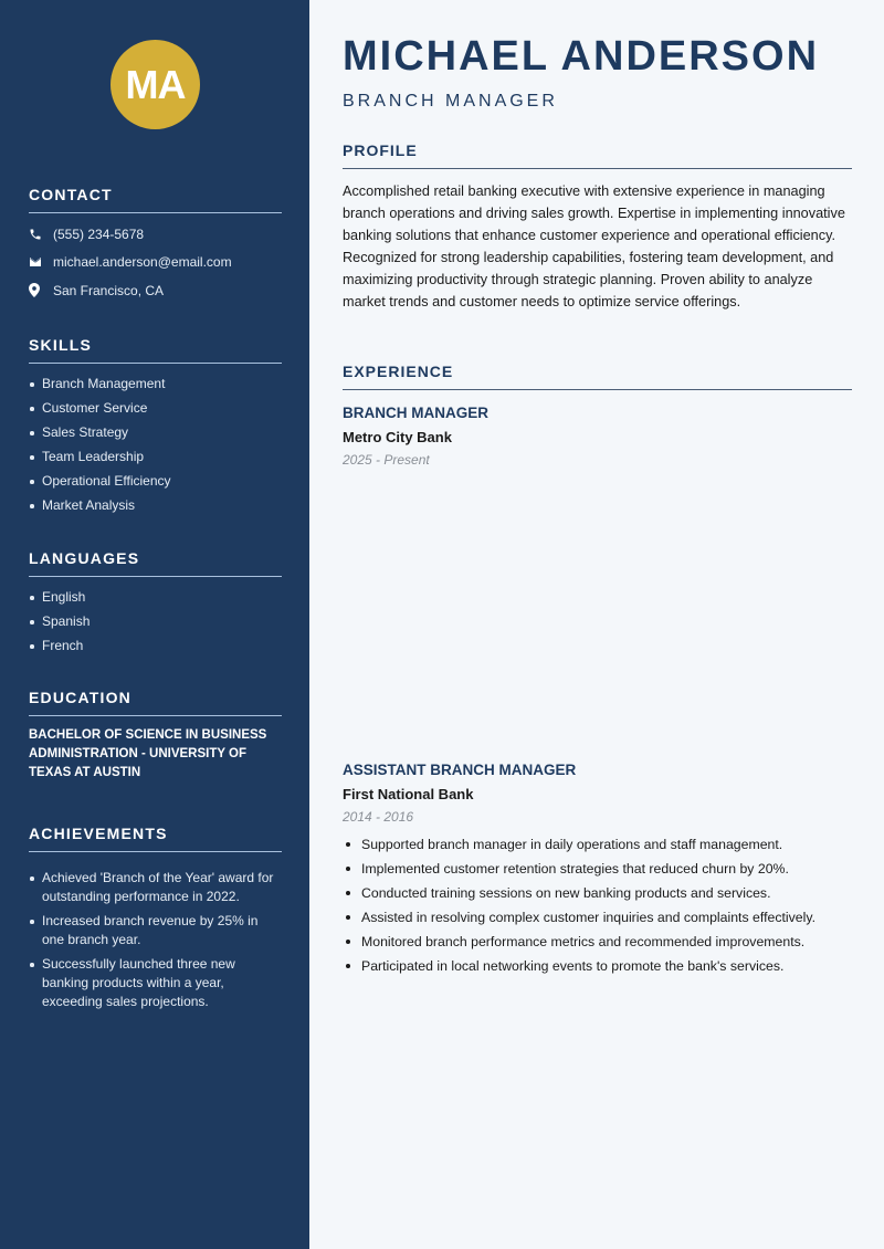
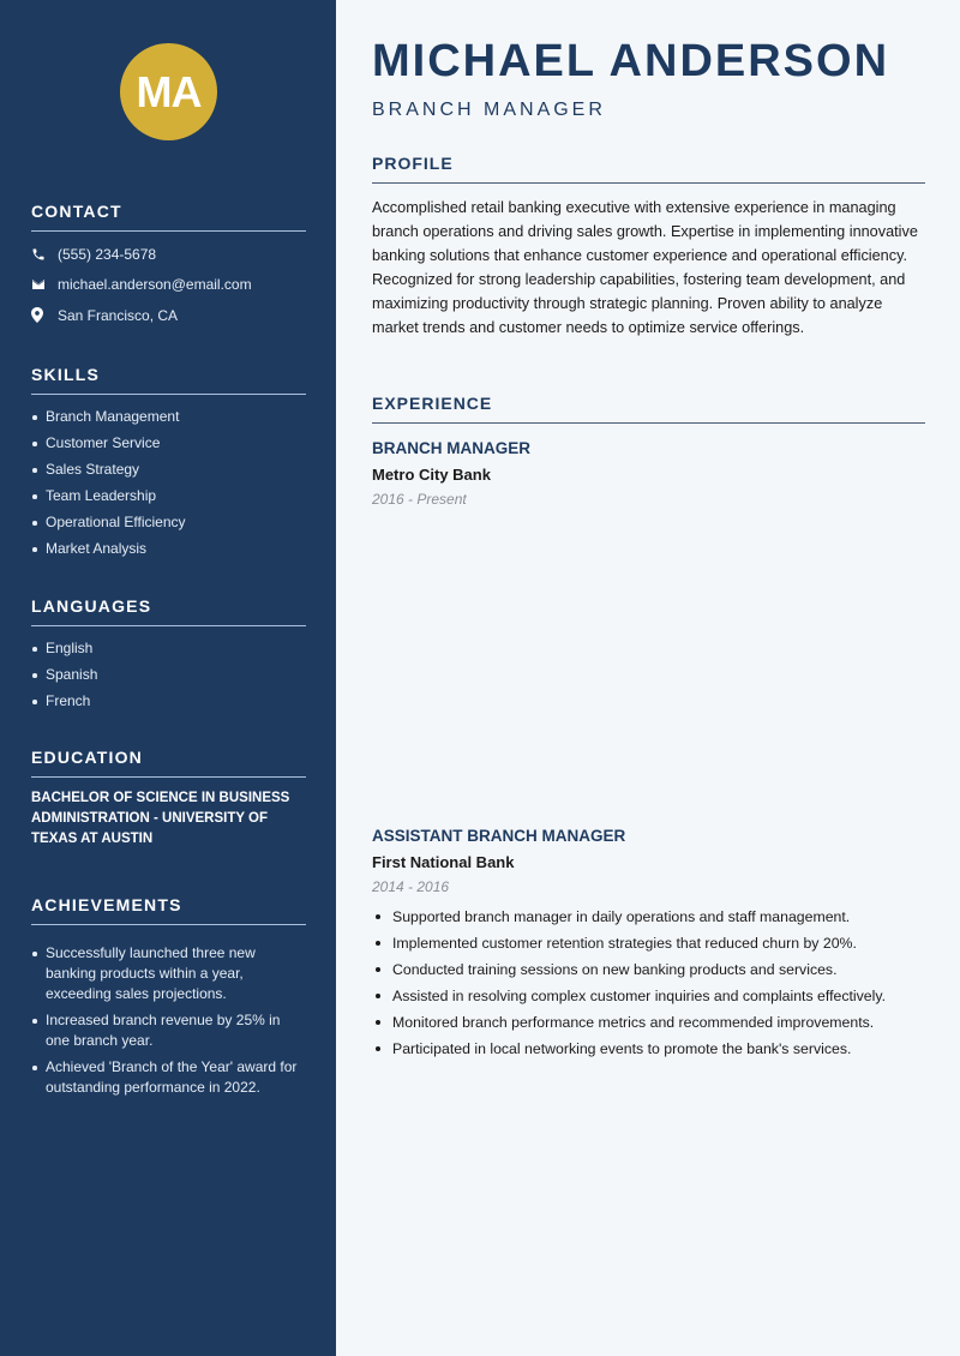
  MA
  CONTACT
  (555) 234-5678
  michael.anderson@email.com
  San Francisco, CA
  SKILLS
  Branch Management
  Customer Service
  Sales Strategy
  Team Leadership
  Operational Efficiency
  Market Analysis
  LANGUAGES
  English
  Spanish
  French
  EDUCATION
  BACHELOR OF SCIENCE IN BUSINESS ADMINISTRATION - UNIVERSITY OF TEXAS AT AUSTIN
  ACHIEVEMENTS
- Achieved 'Branch of the Year' award for outstanding performance in 2022.
+ Successfully launched three new banking products within a year, exceeding sales projections.
  Increased branch revenue by 25% in one branch year.
- Successfully launched three new banking products within a year, exceeding sales projections.
+ Achieved 'Branch of the Year' award for outstanding performance in 2022.
  MICHAEL ANDERSON
  BRANCH MANAGER
  PROFILE
  Accomplished retail banking executive with extensive experience in managing branch operations and driving sales growth. Expertise in implementing innovative banking solutions that enhance customer experience and operational efficiency. Recognized for strong leadership capabilities, fostering team development, and maximizing productivity through strategic planning. Proven ability to analyze market trends and customer needs to optimize service offerings.
  EXPERIENCE
  BRANCH MANAGER
  Metro City Bank
- 2025 - Present
+ 2016 - Present
  ASSISTANT BRANCH MANAGER
  First National Bank
  2014 - 2016
  Supported branch manager in daily operations and staff management.
  Implemented customer retention strategies that reduced churn by 20%.
  Conducted training sessions on new banking products and services.
  Assisted in resolving complex customer inquiries and complaints effectively.
  Monitored branch performance metrics and recommended improvements.
  Participated in local networking events to promote the bank's services.
